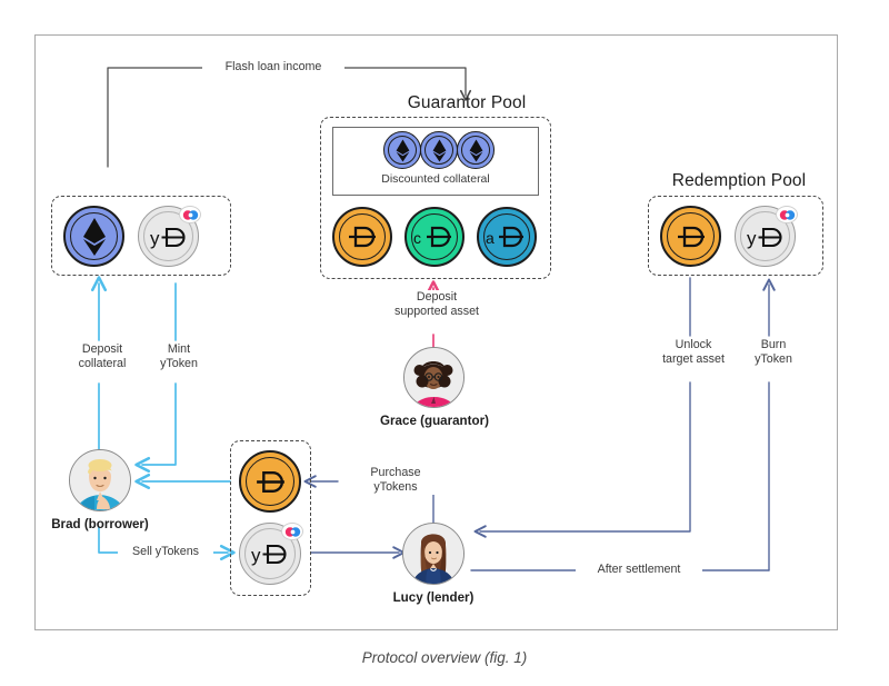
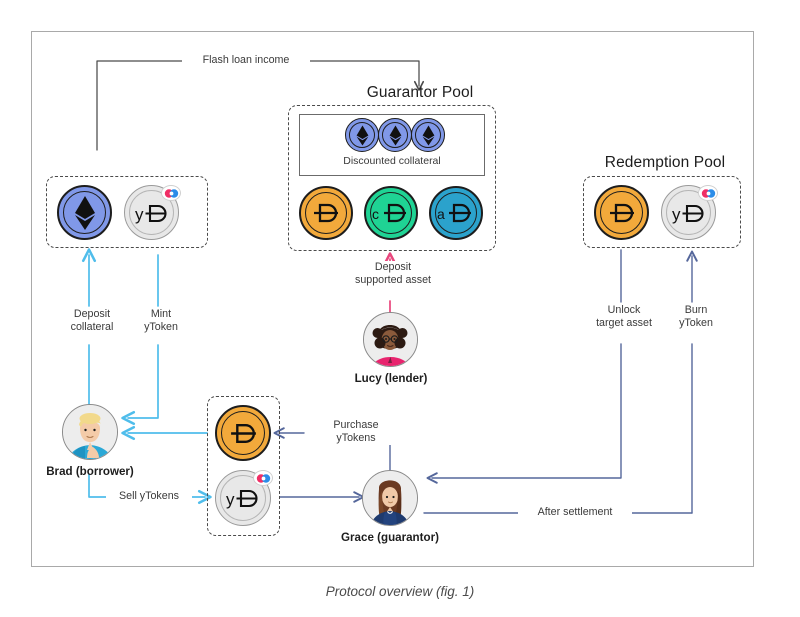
  y
  Deposit
  collateral
  Mint
  yToken
  Flash loan income
  Guarantor Pool
  Discounted collateral
  c
  a
  Deposit
  supported asset
  Redemption Pool
  y
  Unlock
  target asset
  Burn
  yToken
- Grace (guarantor)
+ Lucy (lender)
  Brad (borrower)
  Sell yTokens
  y
- Lucy (lender)
+ Grace (guarantor)
  Purchase
  yTokens
  After settlement
  Protocol overview (fig. 1)
